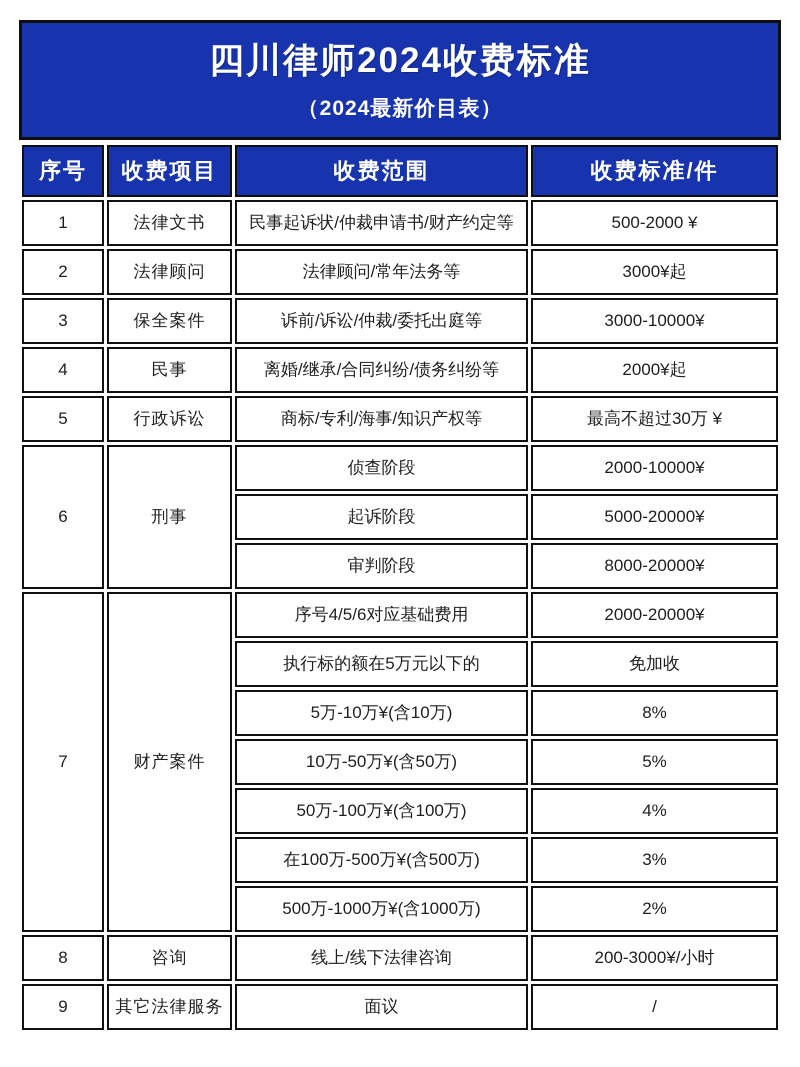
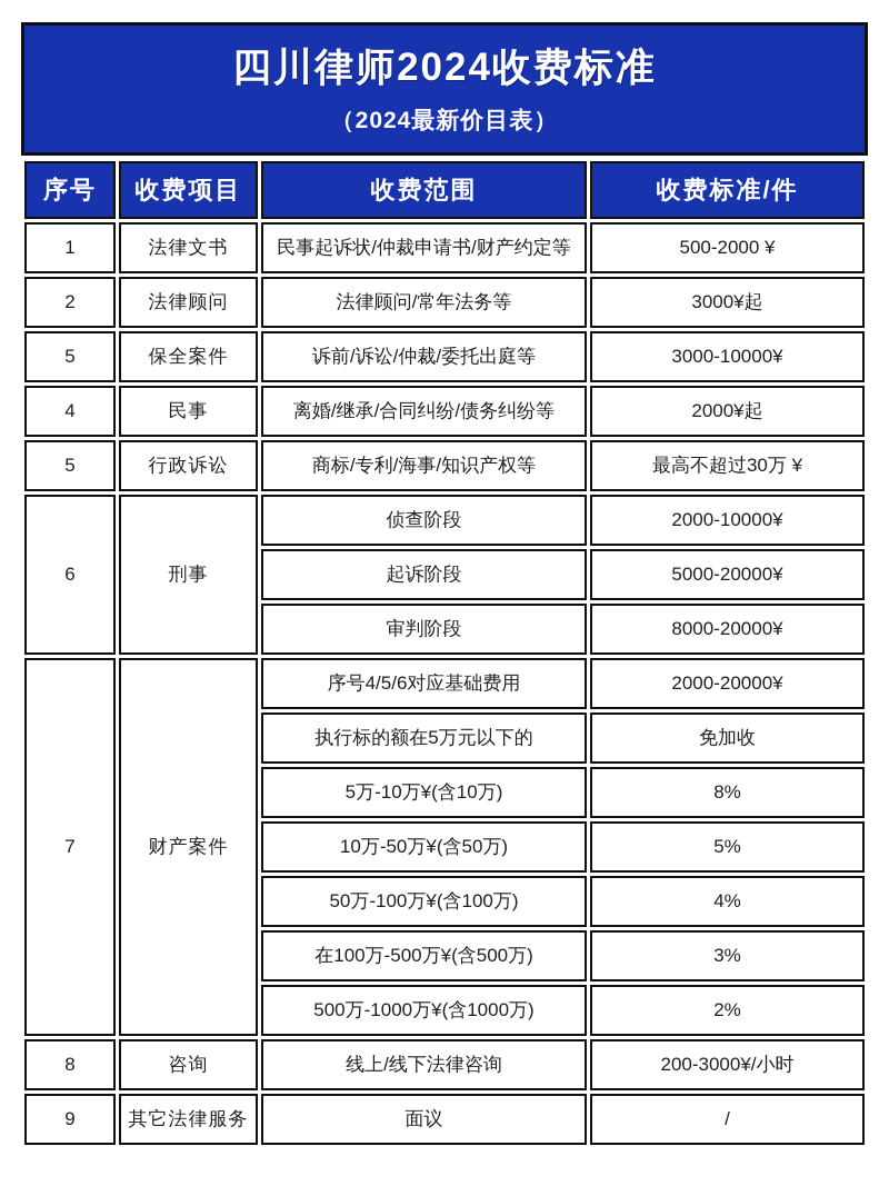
  四川律师2024收费标准
  （2024最新价目表）
  序号	收费项目	收费范围	收费标准/件
  1	法律文书	民事起诉状/仲裁申请书/财产约定等	500-2000 ¥
  2	法律顾问	法律顾问/常年法务等	3000¥起
- 3	保全案件	诉前/诉讼/仲裁/委托出庭等	3000-10000¥
+ 5	保全案件	诉前/诉讼/仲裁/委托出庭等	3000-10000¥
  4	民事	离婚/继承/合同纠纷/债务纠纷等	2000¥起
  5	行政诉讼	商标/专利/海事/知识产权等	最高不超过30万 ¥
  6	刑事	侦查阶段	2000-10000¥
  起诉阶段	5000-20000¥
  审判阶段	8000-20000¥
  7	财产案件	序号4/5/6对应基础费用	2000-20000¥
  执行标的额在5万元以下的	免加收
  5万-10万¥(含10万)	8%
  10万-50万¥(含50万)	5%
  50万-100万¥(含100万)	4%
  在100万-500万¥(含500万)	3%
  500万-1000万¥(含1000万)	2%
  8	咨询	线上/线下法律咨询	200-3000¥/小时
  9	其它法律服务	面议	/
